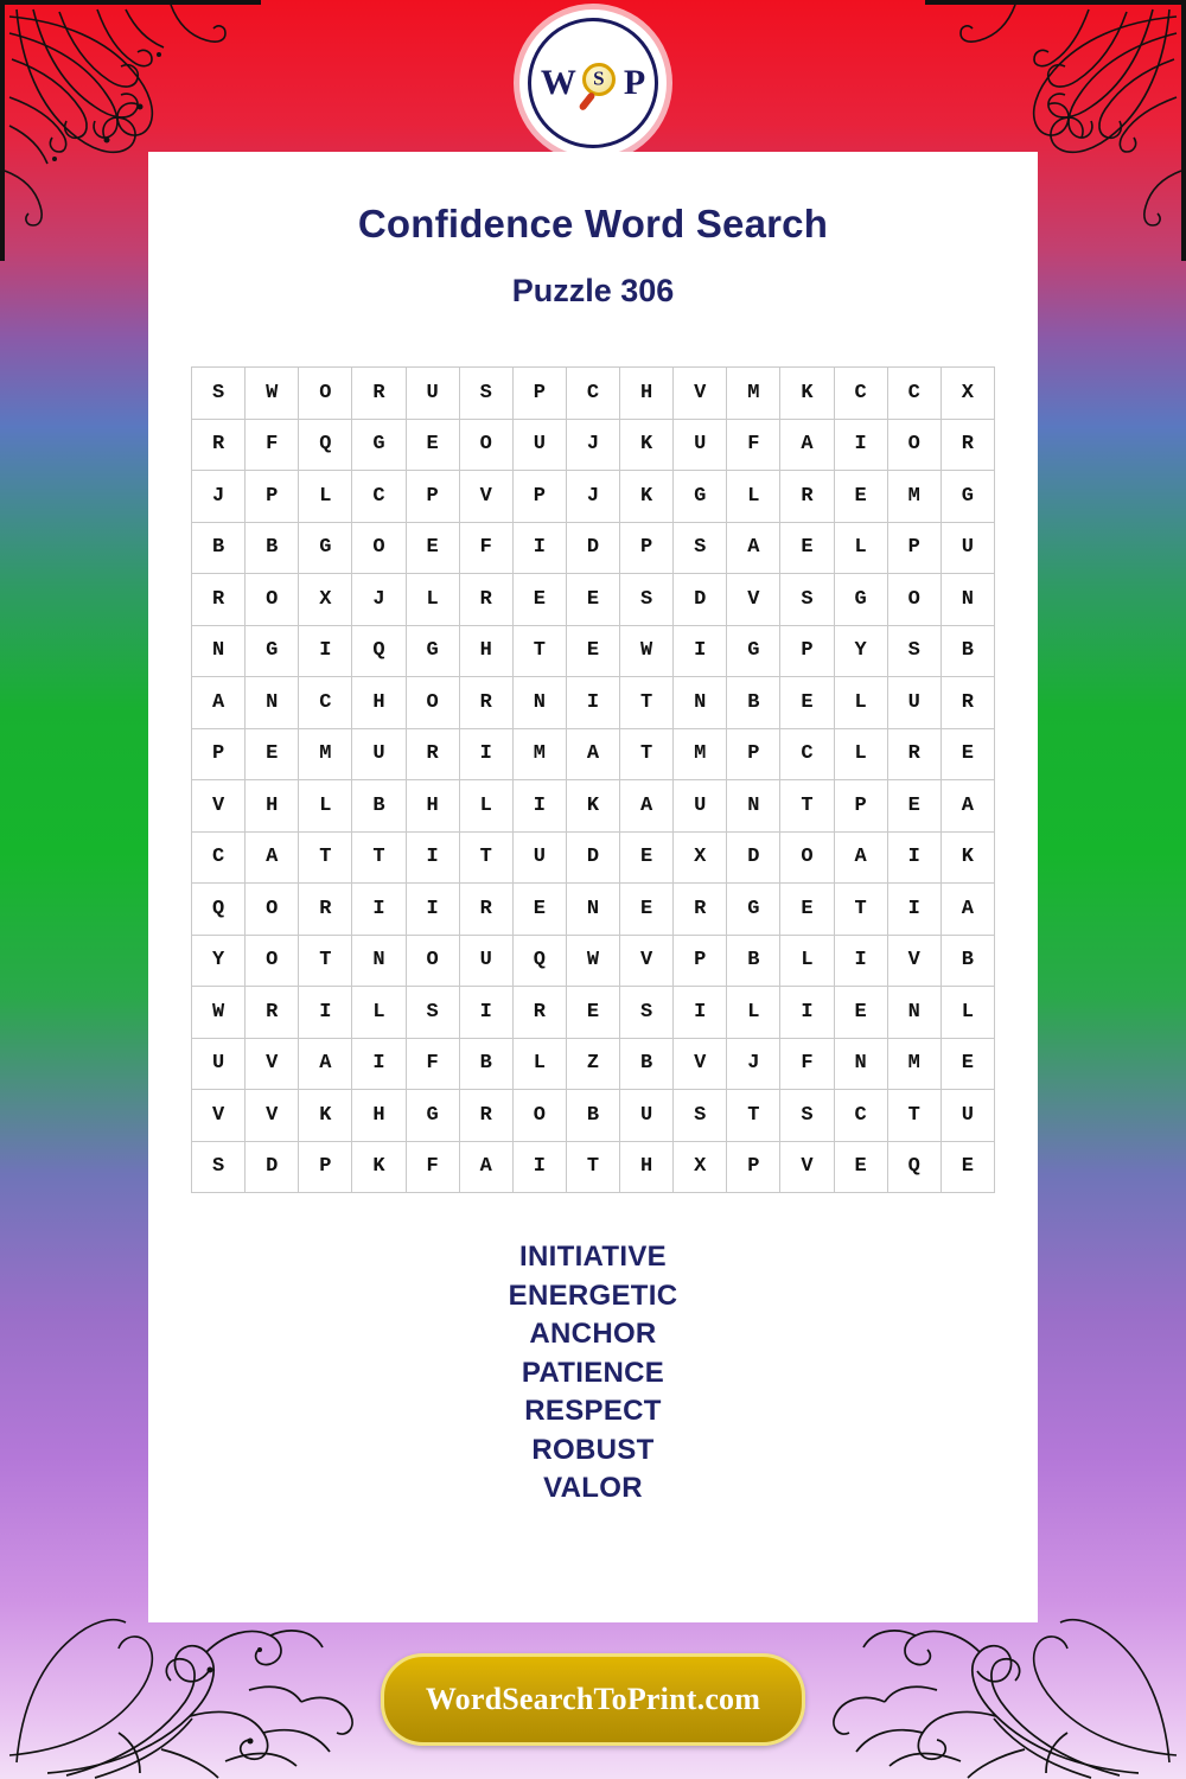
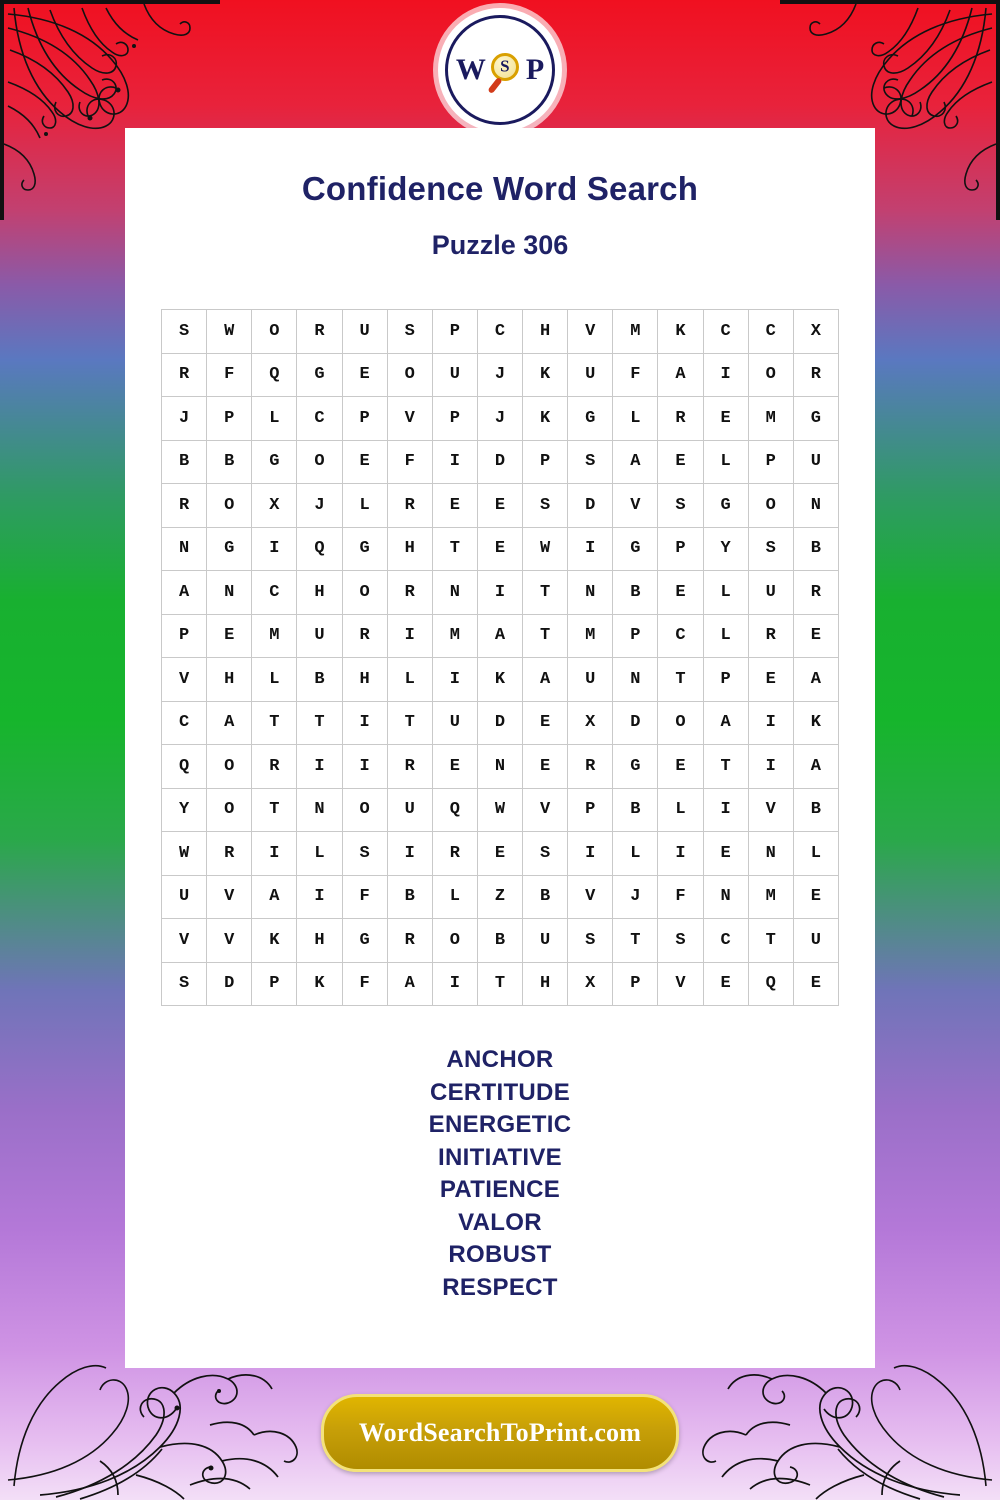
  W
  S
  P
  Confidence Word Search
  Puzzle 306
  S	W	O	R	U	S	P	C	H	V	M	K	C	C	X
  R	F	Q	G	E	O	U	J	K	U	F	A	I	O	R
  J	P	L	C	P	V	P	J	K	G	L	R	E	M	G
  B	B	G	O	E	F	I	D	P	S	A	E	L	P	U
  R	O	X	J	L	R	E	E	S	D	V	S	G	O	N
  N	G	I	Q	G	H	T	E	W	I	G	P	Y	S	B
  A	N	C	H	O	R	N	I	T	N	B	E	L	U	R
  P	E	M	U	R	I	M	A	T	M	P	C	L	R	E
  V	H	L	B	H	L	I	K	A	U	N	T	P	E	A
  C	A	T	T	I	T	U	D	E	X	D	O	A	I	K
  Q	O	R	I	I	R	E	N	E	R	G	E	T	I	A
  Y	O	T	N	O	U	Q	W	V	P	B	L	I	V	B
  W	R	I	L	S	I	R	E	S	I	L	I	E	N	L
  U	V	A	I	F	B	L	Z	B	V	J	F	N	M	E
  V	V	K	H	G	R	O	B	U	S	T	S	C	T	U
  S	D	P	K	F	A	I	T	H	X	P	V	E	Q	E
- INITIATIVE
+ ANCHOR
+ CERTITUDE
  ENERGETIC
- ANCHOR
+ INITIATIVE
  PATIENCE
- RESPECT
+ VALOR
  ROBUST
- VALOR
+ RESPECT
  WordSearchToPrint.com
